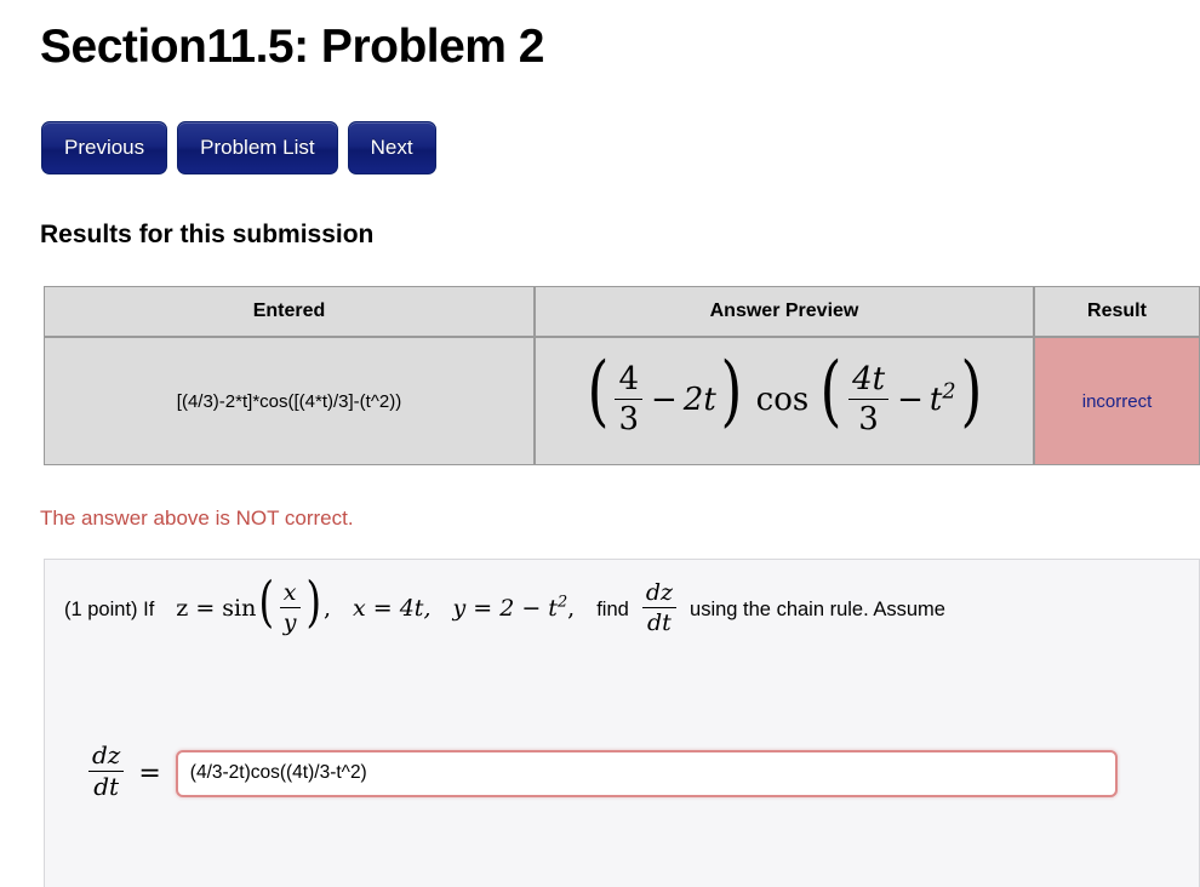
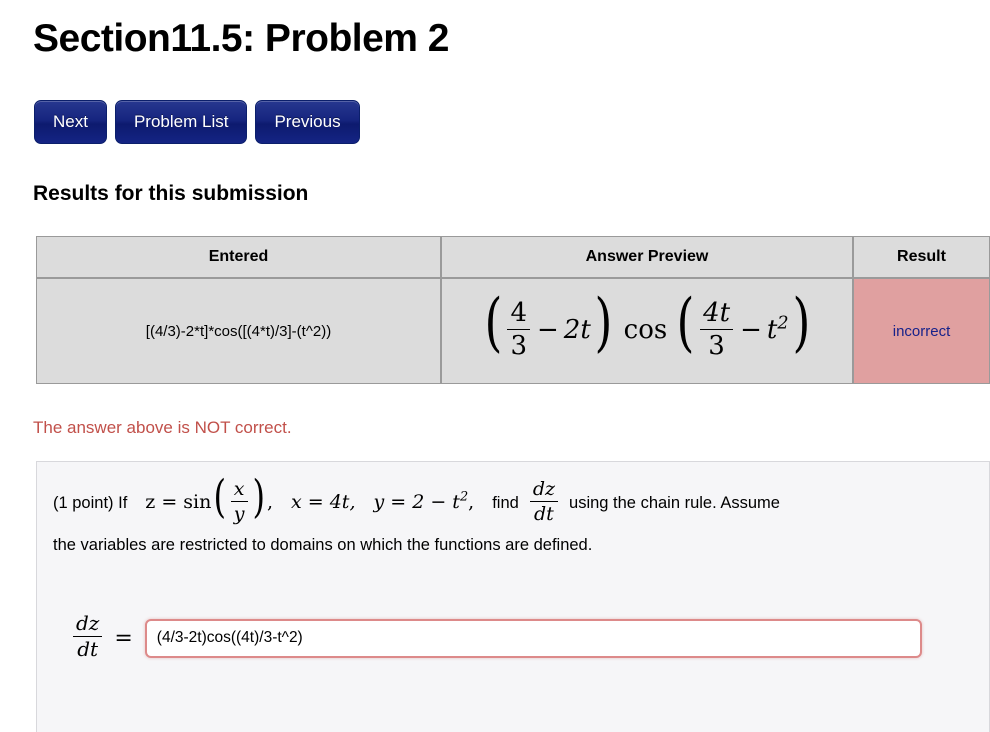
  Section11.5: Problem 2
- Previous
+ Next
  Problem List
- Next
+ Previous
  Results for this submission
  Entered	Answer Preview	Result
  [(4/3)-2*t]*cos([(4*t)/3]-(t^2))	( 43− 2t) cos ( 4t3− t2 )	incorrect
  The answer above is NOT correct.
  (1 point) If z = sin(
  x
  y
  ), x = 4t, y = 2 − t2, find
  dz
  dt
  using the chain rule. Assume
+ the variables are restricted to domains on which the functions are defined.
  dz
  dt
  =
  (4/3-2t)cos((4t)/3-t^2)
